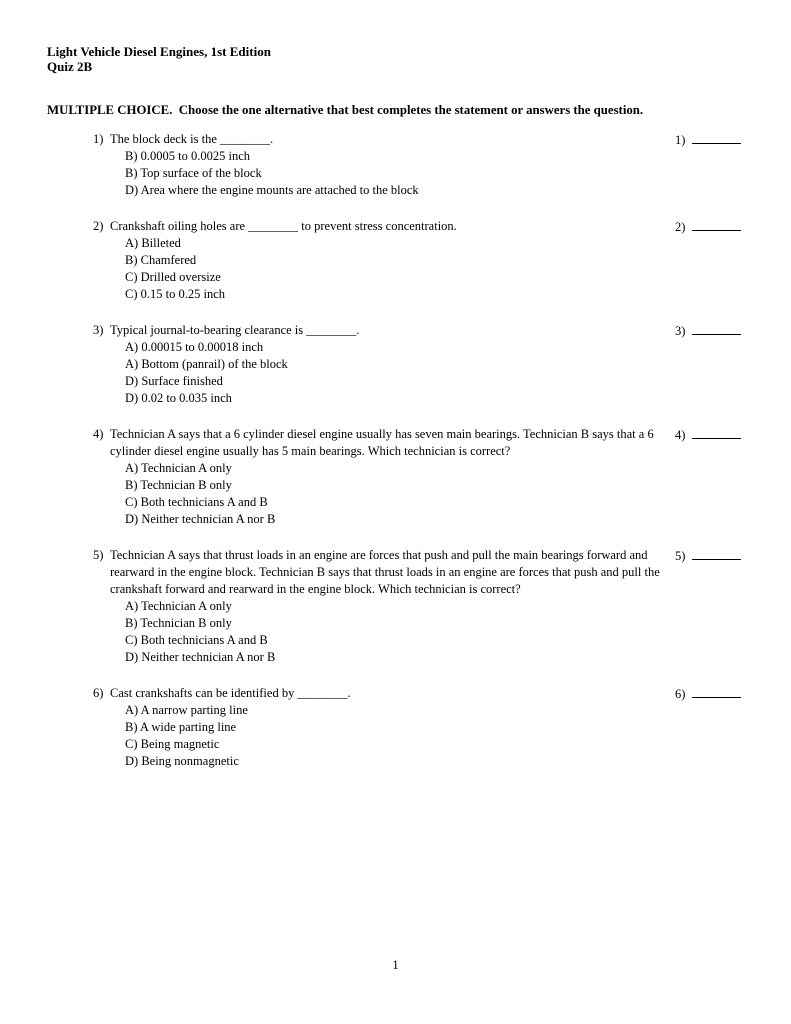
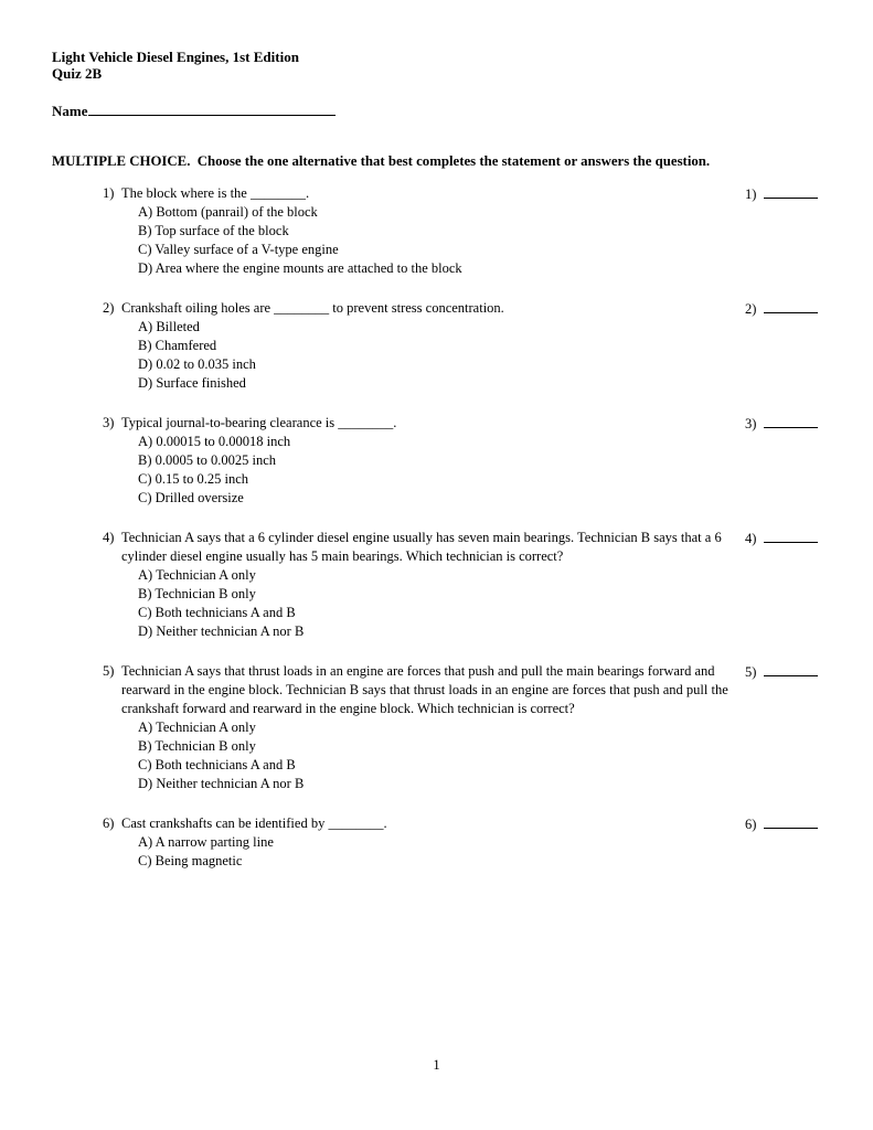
  Light Vehicle Diesel Engines, 1st Edition
  Quiz 2B
+ Name
  MULTIPLE CHOICE. Choose the one alternative that best completes the statement or answers the question.
- 1) The block deck is the ________.
+ 1) The block where is the ________.
- B) 0.0005 to 0.0025 inch
+ A) Bottom (panrail) of the block
  B) Top surface of the block
+ C) Valley surface of a V-type engine
  D) Area where the engine mounts are attached to the block
  1)
  2) Crankshaft oiling holes are ________ to prevent stress concentration.
  A) Billeted
  B) Chamfered
- C) Drilled oversize
+ D) 0.02 to 0.035 inch
- C) 0.15 to 0.25 inch
+ D) Surface finished
  2)
  3) Typical journal-to-bearing clearance is ________.
  A) 0.00015 to 0.00018 inch
- A) Bottom (panrail) of the block
+ B) 0.0005 to 0.0025 inch
- D) Surface finished
+ C) 0.15 to 0.25 inch
- D) 0.02 to 0.035 inch
+ C) Drilled oversize
  3)
  4) Technician A says that a 6 cylinder diesel engine usually has seven main bearings. Technician B says that a 6 cylinder diesel engine usually has 5 main bearings. Which technician is correct?
  A) Technician A only
  B) Technician B only
  C) Both technicians A and B
  D) Neither technician A nor B
  4)
  5) Technician A says that thrust loads in an engine are forces that push and pull the main bearings forward and rearward in the engine block. Technician B says that thrust loads in an engine are forces that push and pull the crankshaft forward and rearward in the engine block. Which technician is correct?
  A) Technician A only
  B) Technician B only
  C) Both technicians A and B
  D) Neither technician A nor B
  5)
  6) Cast crankshafts can be identified by ________.
  A) A narrow parting line
- B) A wide parting line
  C) Being magnetic
- D) Being nonmagnetic
  6)
  1
